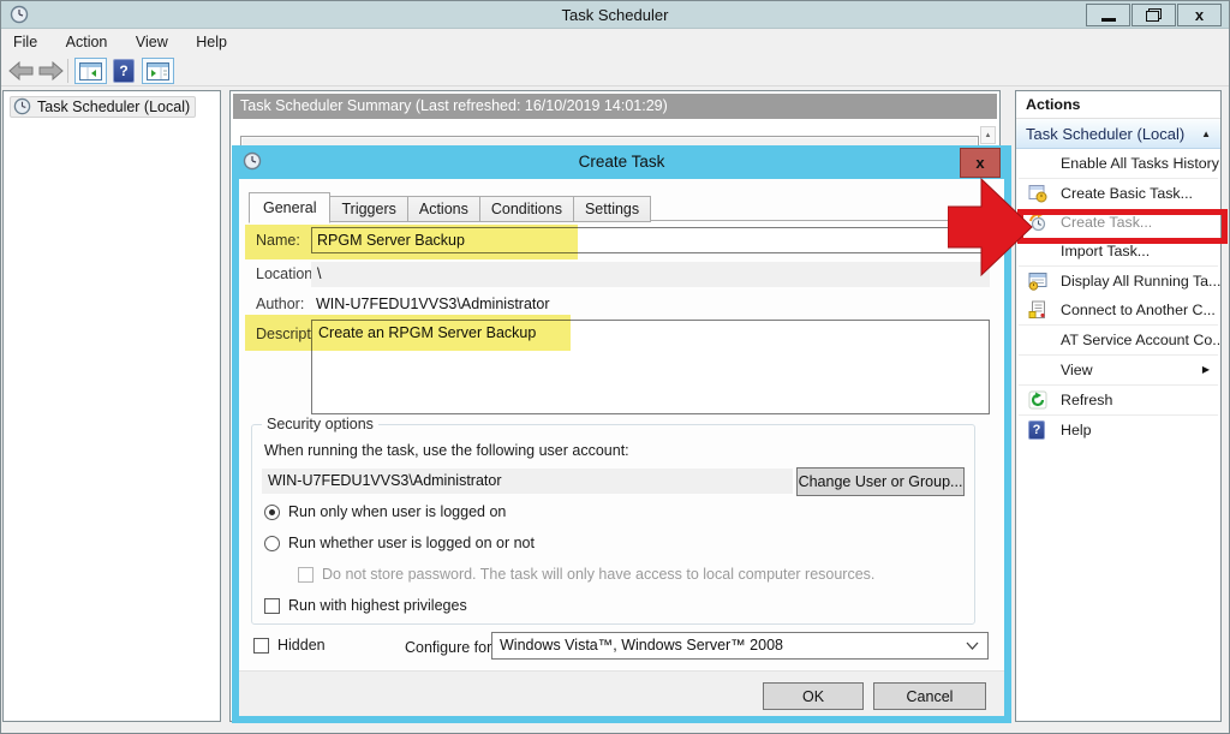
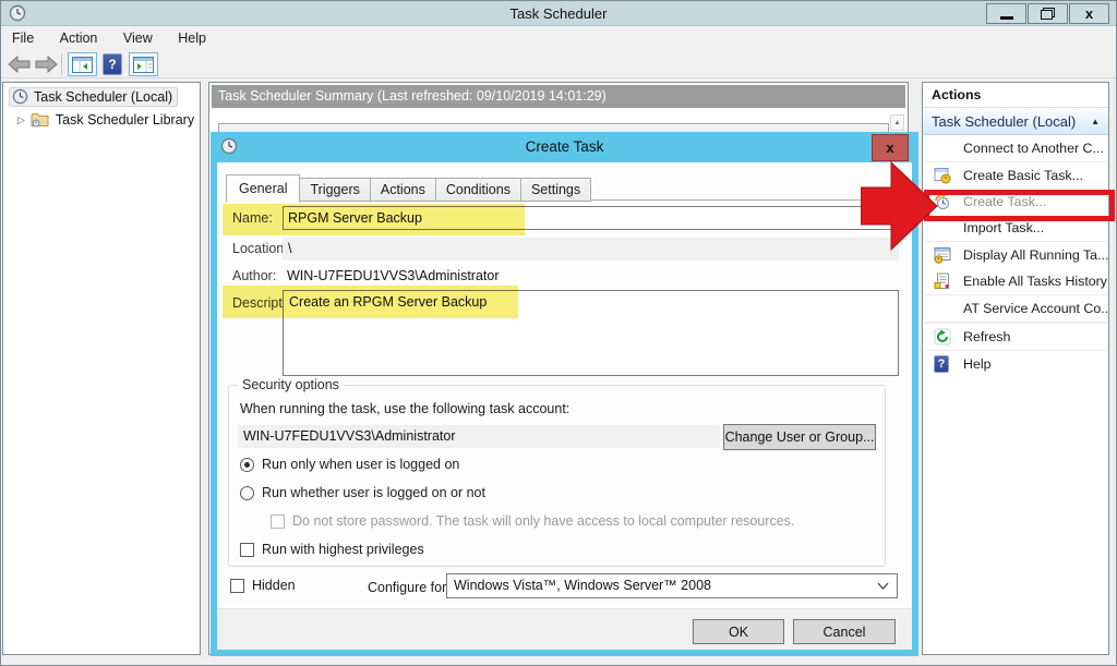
  Task Scheduler
  x
  File Action View Help
  ?
  Task Scheduler (Local)
+ ▷
+ Task Scheduler Library
- Task Scheduler Summary (Last refreshed: 16/10/2019 14:01:29)
+ Task Scheduler Summary (Last refreshed: 09/10/2019 14:01:29)
  Actions
  Task Scheduler (Local)
  ▲
- Enable All Tasks History
+ Connect to Another C...
  Create Basic Task...
  Create Task...
  Import Task...
  Display All Running Ta...
- Connect to Another C...
+ Enable All Tasks History
  AT Service Account Co..
- View
- ▶
  Refresh
  ?
  Help
  Create Task
  x
  General
  Triggers
  Actions
  Conditions
  Settings
  Location
  \
  Author:
  WIN-U7FEDU1VVS3\Administrator
  Security options
- When running the task, use the following user account:
+ When running the task, use the following task account:
  WIN-U7FEDU1VVS3\Administrator
  Change User or Group...
  Run only when user is logged on
  Run whether user is logged on or not
  Do not store password. The task will only have access to local computer resources.
  Run with highest privileges
  Hidden
  Configure for
  Windows Vista™, Windows Server™ 2008
  OK
  Cancel
